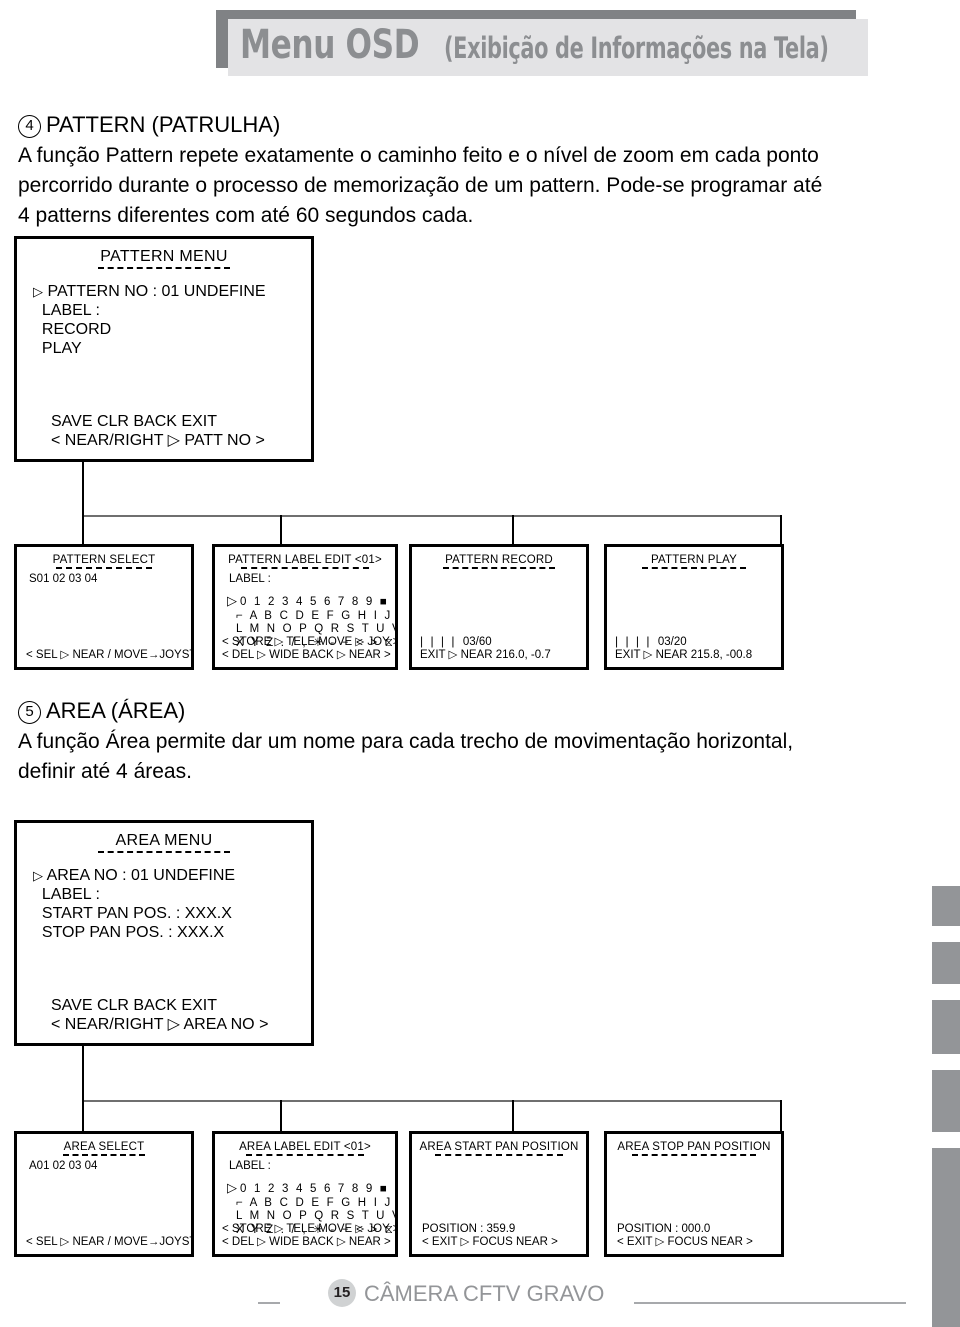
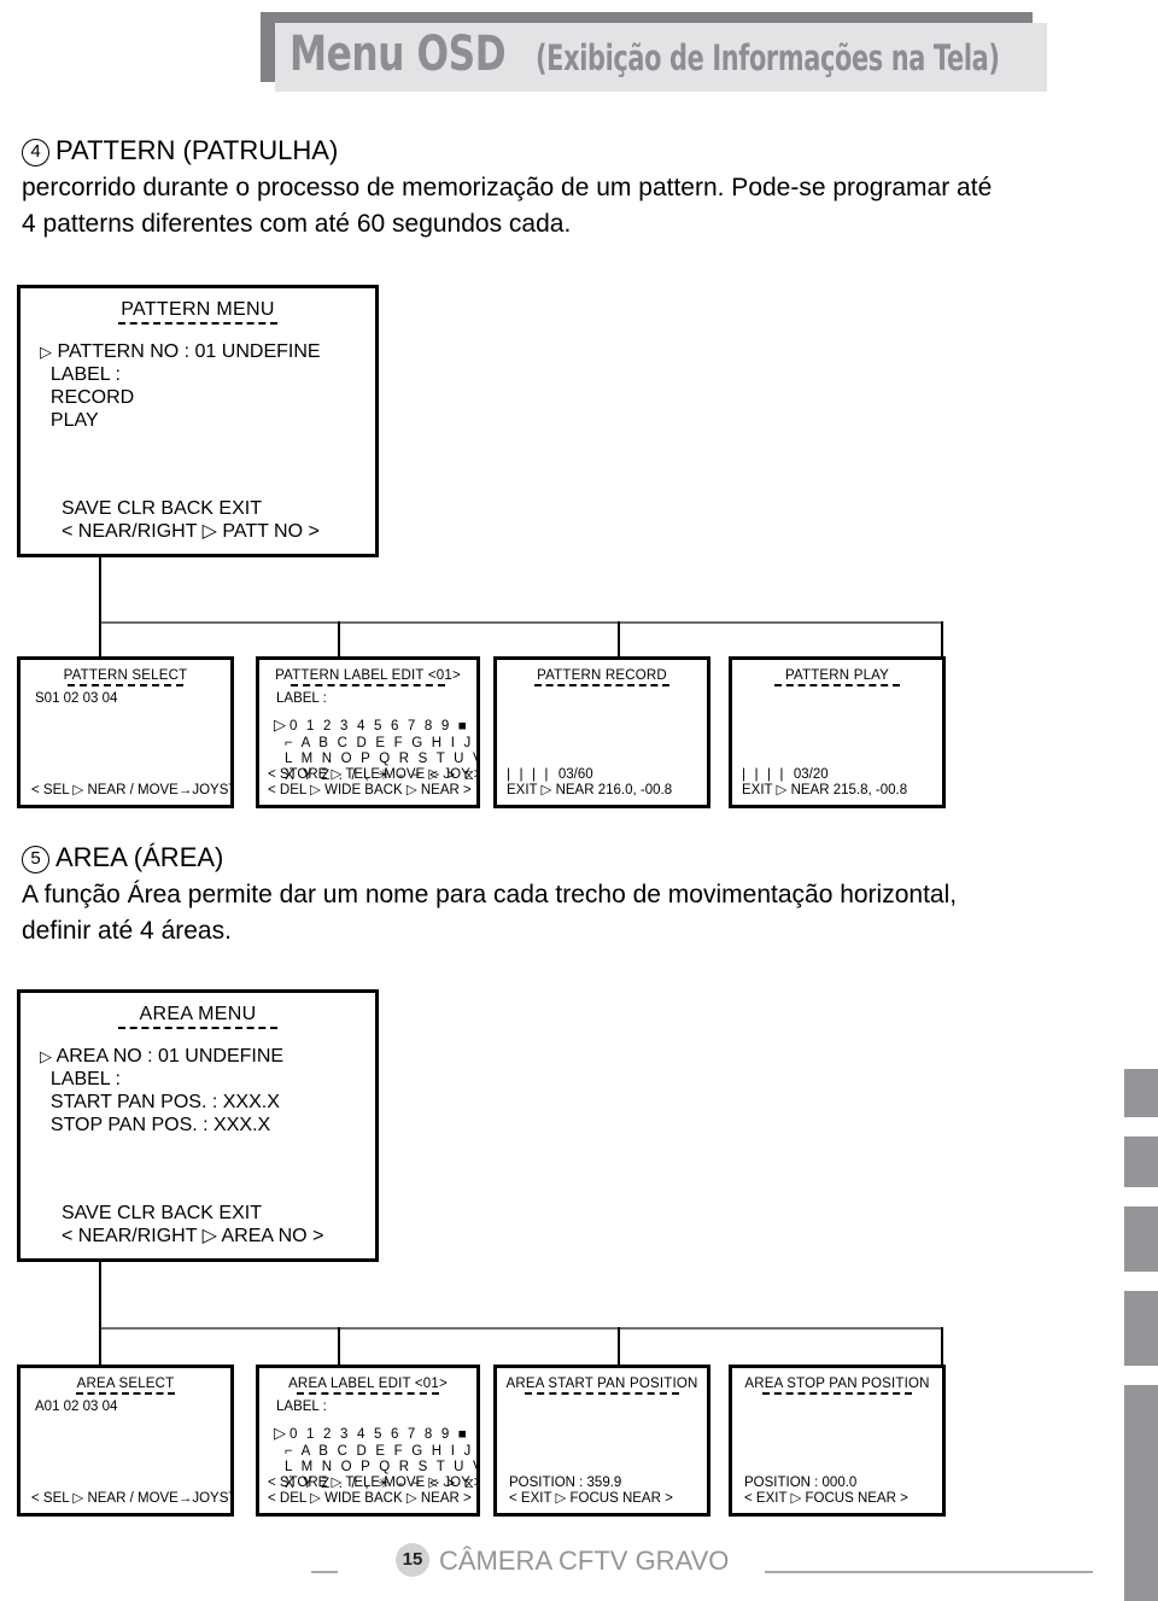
  Menu OSD (Exibição de Informações na Tela)
  4 PATTERN (PATRULHA)
- A função Pattern repete exatamente o caminho feito e o nível de zoom em cada ponto
  percorrido durante o processo de memorização de um pattern. Pode-se programar até
  4 patterns diferentes com até 60 segundos cada.
  PATTERN MENU
  ▷ PATTERN NO : 01 UNDEFINE
  LABEL :
  RECORD
  PLAY
  SAVE CLR BACK EXIT
  < NEAR/RIGHT ▷ PATT NO >
  PATTERN SELECT
  S01 02 03 04
  < SEL ▷ NEAR / MOVE→JOYS
  PATTERN LABEL EDIT <01>
  LABEL :
  ▷ 0 1 2 3 4 5 6 7 8 9 ■
  ⌐ A B C D E F G H I J
  L M N O P Q R S T U
  X Y Z . / , ✳ - − < > ⧖
  < STORE ▷ TELE MOVE ▷ JOY
  < DEL ▷ WIDE BACK ▷ NEAR >
  PATTERN RECORD
  | | | | 03/60
- EXIT ▷ NEAR 216.0, -0.7
+ EXIT ▷ NEAR 216.0, -00.8
  PATTERN PLAY
  | | | | 03/20
  EXIT ▷ NEAR 215.8, -00.8
  5 AREA (ÁREA)
  A função Área permite dar um nome para cada trecho de movimentação horizontal,
  definir até 4 áreas.
  AREA MENU
  ▷ AREA NO : 01 UNDEFINE
  LABEL :
  START PAN POS. : XXX.X
  STOP PAN POS. : XXX.X
  SAVE CLR BACK EXIT
  < NEAR/RIGHT ▷ AREA NO >
  AREA SELECT
  A01 02 03 04
  < SEL ▷ NEAR / MOVE→JOYS
  AREA LABEL EDIT <01>
  LABEL :
  ▷ 0 1 2 3 4 5 6 7 8 9 ■
  ⌐ A B C D E F G H I J
  L M N O P Q R S T U
  X Y Z . / , ✳ - − < > ⧖
  < STORE ▷ TELE MOVE ▷ JOY
  < DEL ▷ WIDE BACK ▷ NEAR >
  AREA START PAN POSITION
  POSITION : 359.9
  < EXIT ▷ FOCUS NEAR >
  AREA STOP PAN POSITION
  POSITION : 000.0
  < EXIT ▷ FOCUS NEAR >
  15
  CÂMERA CFTV GRAVO
